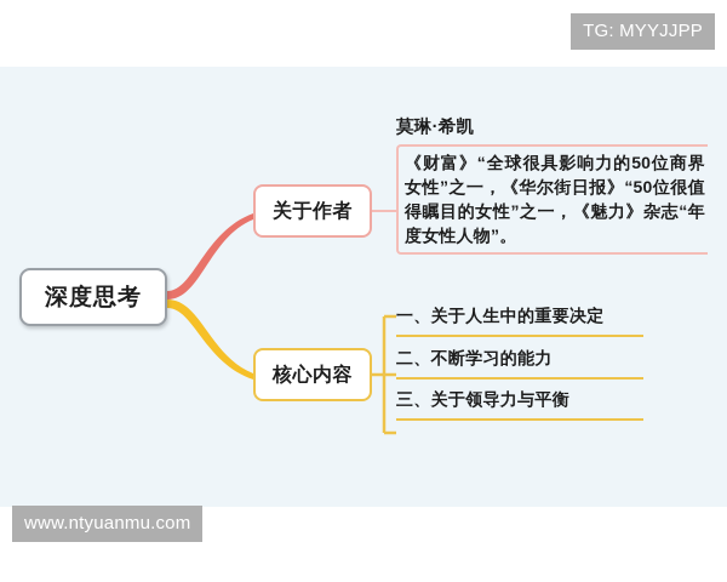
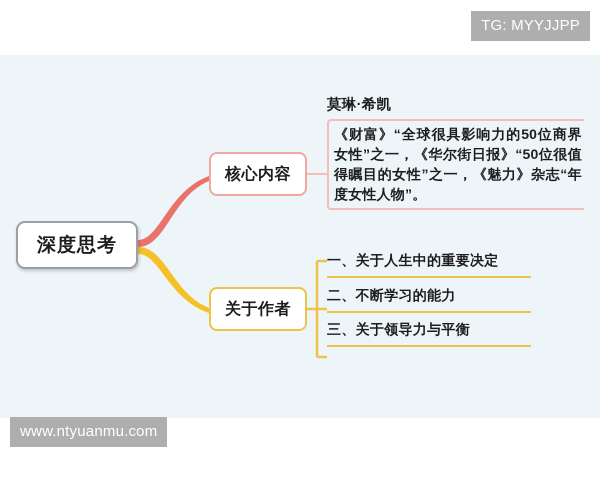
  TG: MYYJJPP
  深度思考
- 关于作者
+ 核心内容
  莫琳·希凯
  《财富》“全球很具影响力的50位商界女性”之一，《华尔街日报》“50位很值得瞩目的女性”之一，《魅力》杂志“年度女性人物”。
- 核心内容
+ 关于作者
  一、关于人生中的重要决定
  二、不断学习的能力
  三、关于领导力与平衡
  www.ntyuanmu.com
